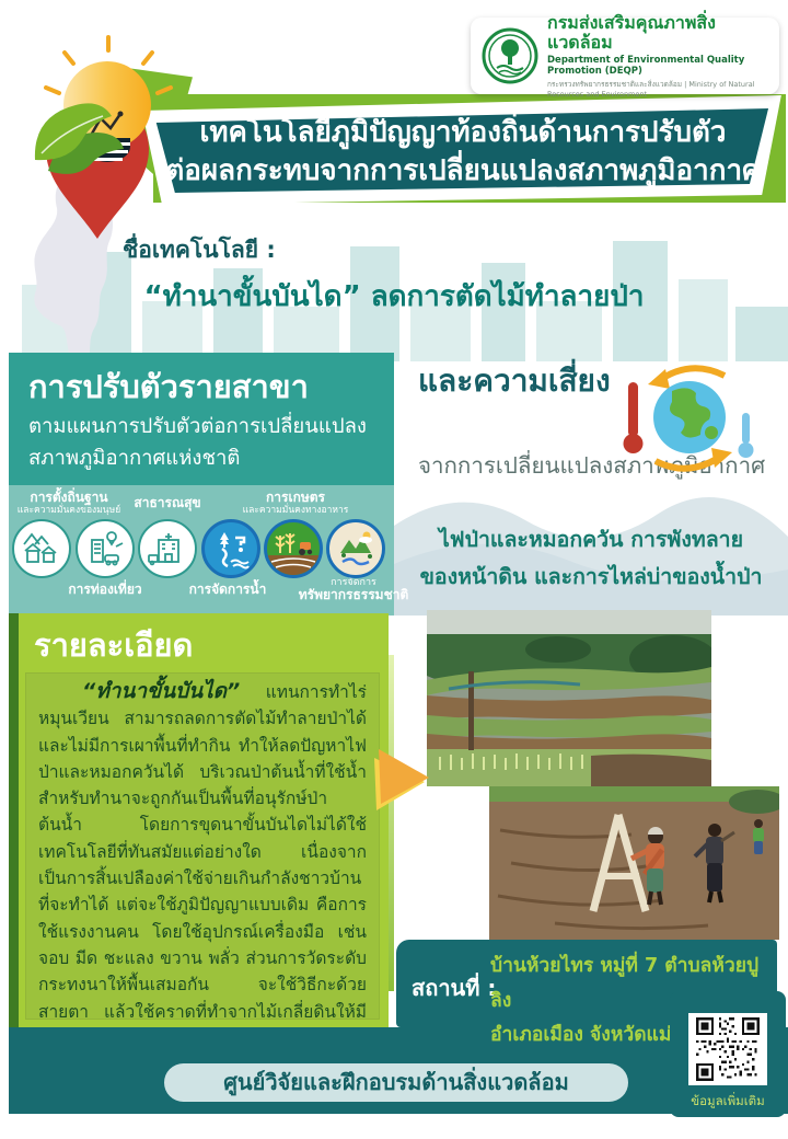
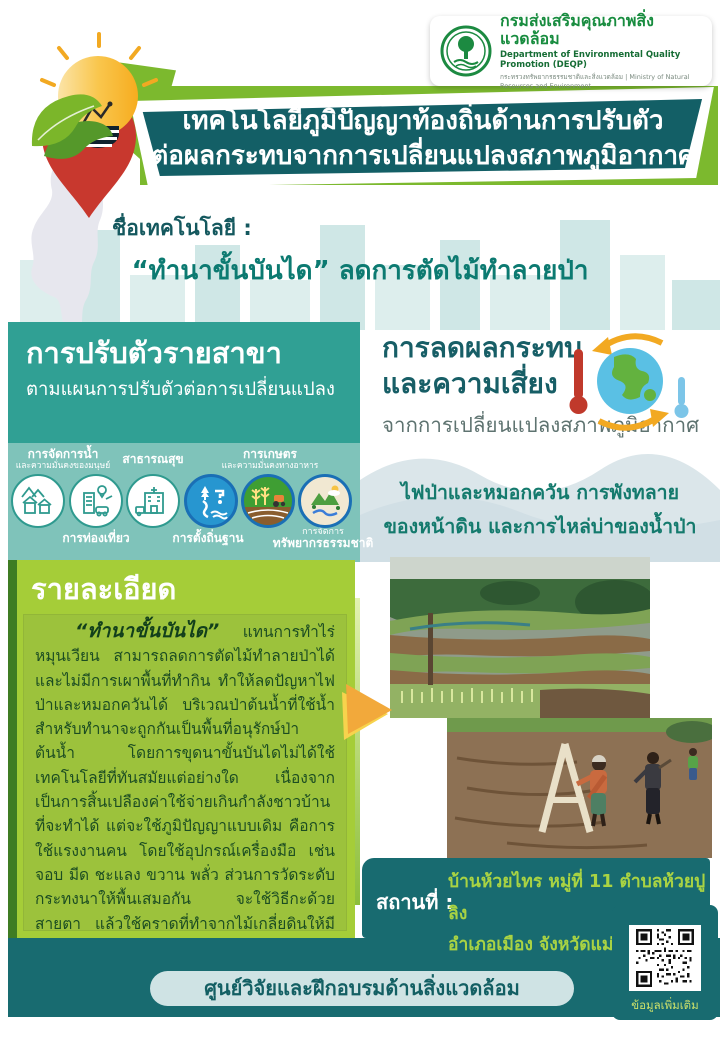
  กรมส่งเสริมคุณภาพสิ่งแวดล้อม
  Department of Environmental Quality Promotion (DEQP)
  กระทรวงทรัพยากรธรรมชาติและสิ่งแวดล้อม | Ministry of Natural Resources and Environment
  เทคโนโลยีภูมิปัญญาท้องถิ่นด้านการปรับตัว
  ต่อผลกระทบจากการเปลี่ยนแปลงสภาพภูมิอากาศ
  ชื่อเทคโนโลยี :
  “ทำนาขั้นบันได” ลดการตัดไม้ทำลายป่า
  การปรับตัวรายสาขา
  ตามแผนการปรับตัวต่อการเปลี่ยนแปลง
- สภาพภูมิอากาศแห่งชาติ
- การตั้งถิ่นฐาน
+ การจัดการน้ำ
  และความมั่นคงของมนุษย์
  สาธารณสุข
  การเกษตร
  และความมั่นคงทางอาหาร
  การท่องเที่ยว
- การจัดการน้ำ
+ การตั้งถิ่นฐาน
  การจัดการ
  ทรัพยากรธรรมชาติ
+ การลดผลกระทบ
  และความเสี่ยง
  จากการเปลี่ยนแปลงสภาากาศ
  ไฟป่าและหมอกควัน การพังทลาย
  ของหน้าดิน และการไหล่บ่าของน้ำป่า
  รายละเอียด
  “ทำนาขั้นบันได” แทนการทำไร่หมุนเวียน สามารถลดการตัดไม้ทำลายป่าได้ และไม่มีการเผาพื้นที่ทำกิน ทำให้ลดปัญหาไฟป่าและหมอกควันได้ บริเวณป่าต้นน้ำที่ใช้น้ำสำหรับทำนาจะถูกกันเป็นพื้นที่อนุรักษ์ป่าต้นน้ำ โดยการขุดนาขั้นบันไดไม่ได้ใช้เทคโนโลยีที่ทันสมัยแต่อย่างใด เนื่องจากเป็นการสิ้นเปลืองค่าใช้จ่ายเกินกำลังชาวบ้านที่จะทำได้ แต่จะใช้ภูมิปัญญาแบบเดิม คือการใช้แรงงานคน โดยใช้อุปกรณ์เครื่องมือ เช่น จอบ มีด ชะแลง ขวาน พลั่ว ส่วนการวัดระดับกระทงนาให้พื้นเสมอกัน จะใช้วิธีกะด้วยสายตา แล้วใช้คราดที่ทำจากไม้เกลี่ยดินให้มี
  สถานที่ :
- บ้านห้วยไทร หมู่ที่ 7 ตำบลห้วยปูลิง
+ บ้านห้วยไทร หมู่ที่ 11 ตำบลห้วยปูลิง
  อำเภอเมือง จังหวัดแม่
  ศูนย์วิจัยและฝึกอบรมด้านสิ่งแวดล้อม
  ข้อมูลเพิ่มเติม
